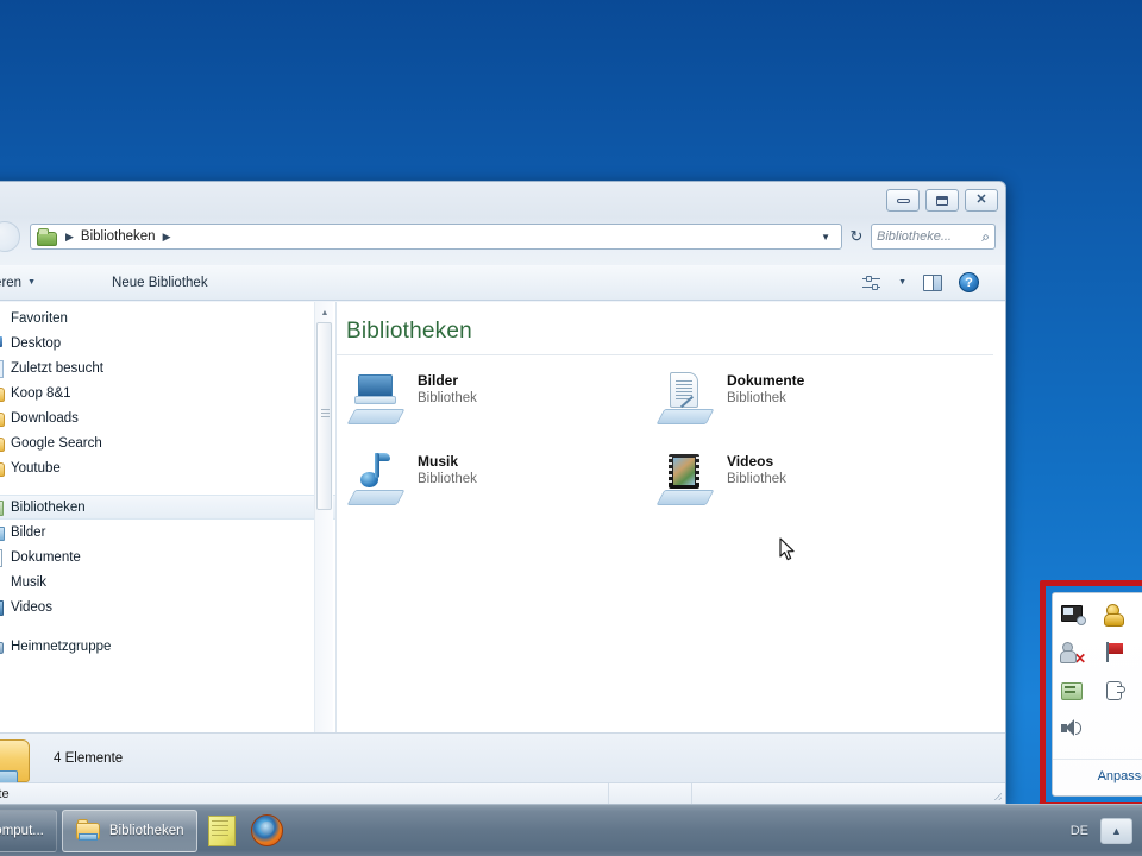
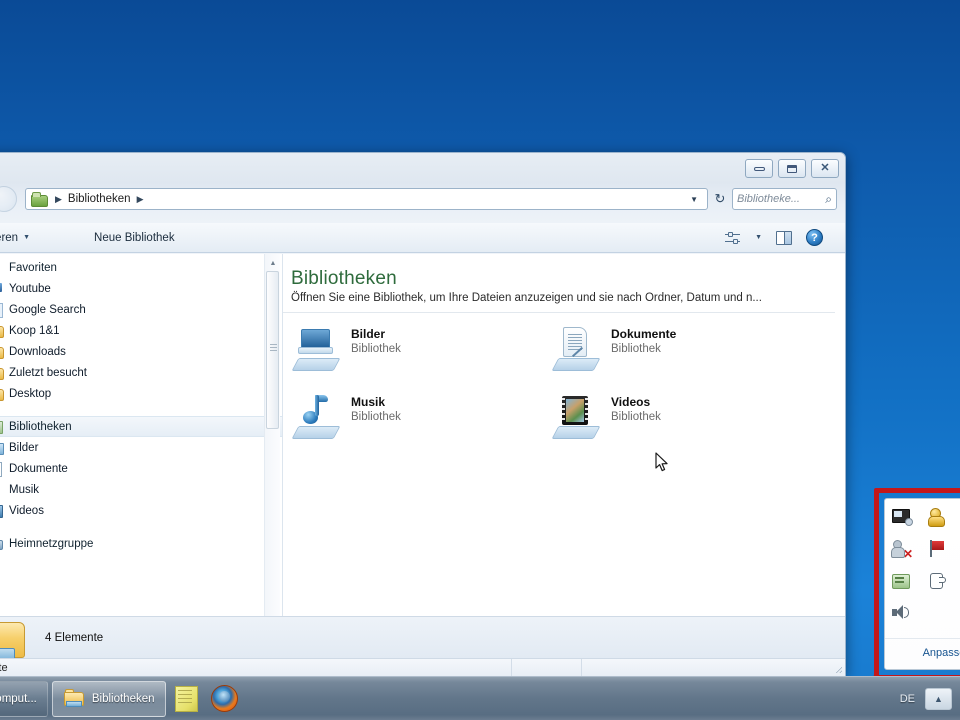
  ✕
  ▶
  Bibliotheken
  ▶
  ▼
  ↻
  Bibliotheke...
  ⌕
  Neue Bibliothek
  ?
  Favoriten
- Desktop
+ Youtube
- Zuletzt besucht
+ Google Search
- Koop 8&1
+ Koop 1&1
  Downloads
- Google Search
+ Zuletzt besucht
- Youtube
+ Desktop
  Bibliotheken
  Bilder
  Dokumente
  Musik
  Videos
  Heimnetzgruppe
  Bibliotheken
+ Öffnen Sie eine Bibliothek, um Ihre Dateien anzuzeigen und sie nach Ordner, Datum und n...
  Bilder
  Bibliothek
  Dokumente
  Bibliothek
  Musik
  Bibliothek
  Videos
  Bibliothek
  4 Elemente
  ✕
  Anpass
  mput...
  Bibliotheken
  DE
  ▲
